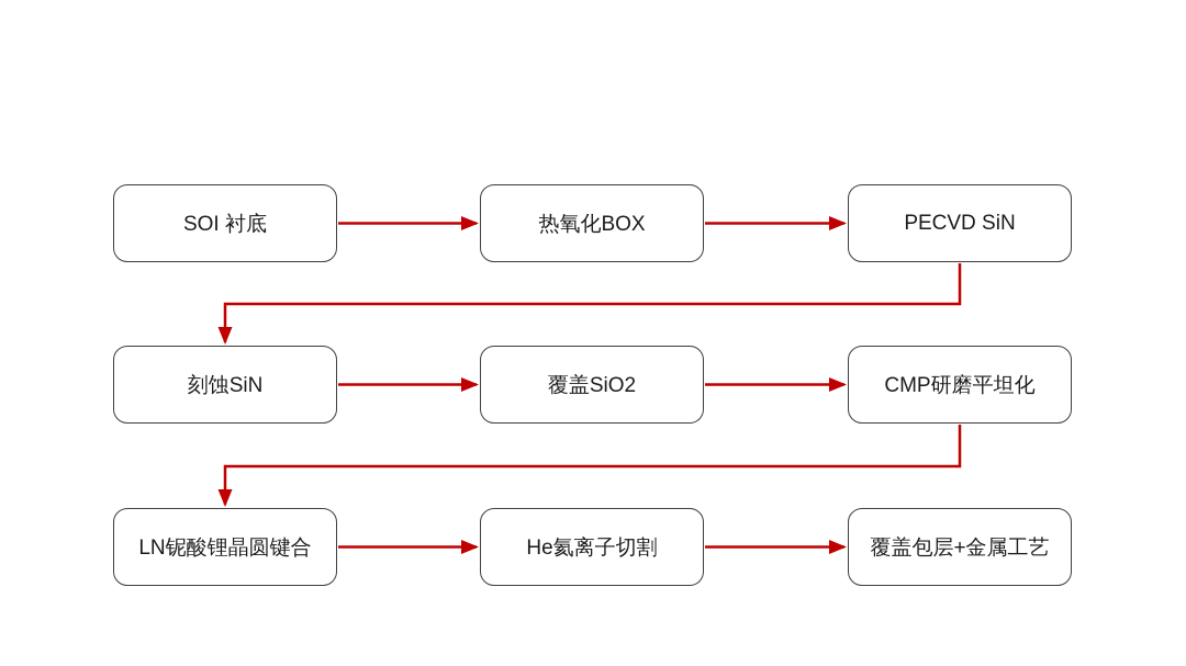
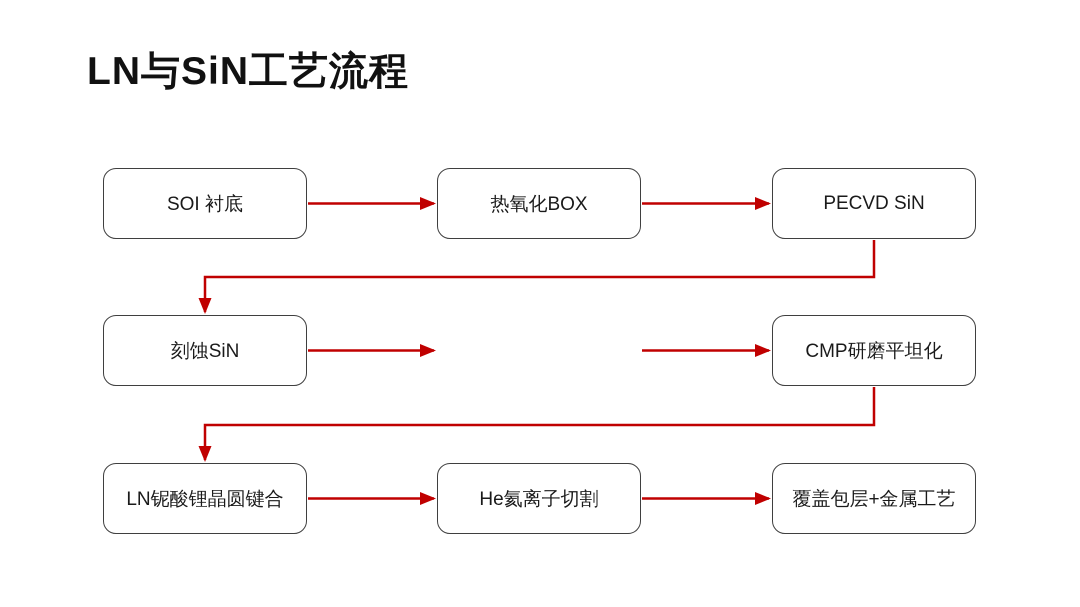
+ LN与SiN工艺流程
  SOI 衬底
  热氧化BOX
  PECVD SiN
  刻蚀SiN
- 覆盖SiO2
  CMP研磨平坦化
  LN铌酸锂晶圆键合
  He氦离子切割
  覆盖包层+金属工艺
